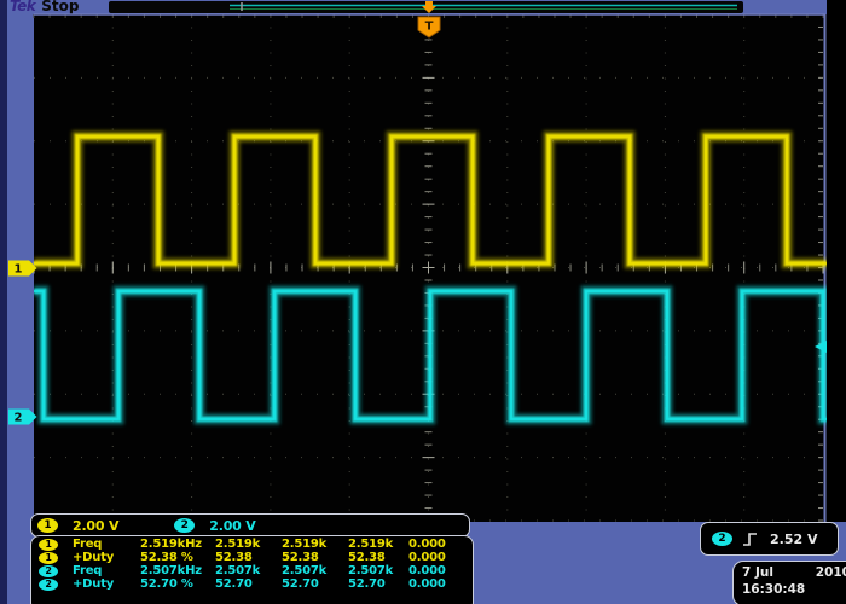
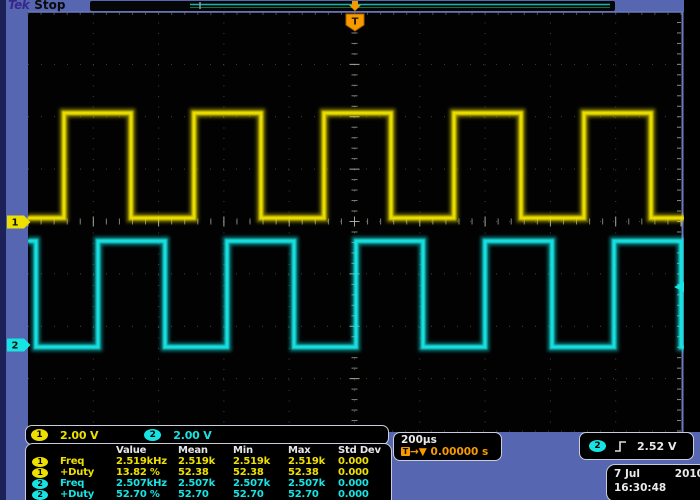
  Tek Stop
  T
  1
  2
  1
  2.00 V
  2
  2.00 V
+ Value
+ Mean
+ Min
+ Max
+ Std Dev
  1
  Freq
  2.519kHz
  2.519k
  2.519k
  2.519k
  0.000
  1
  +Duty
- 52.38 %
+ 13.82 %
  52.38
  52.38
  52.38
  0.000
  2
  Freq
  2.507kHz
  2.507k
  2.507k
  2.507k
  0.000
  2
  +Duty
  52.70 %
  52.70
  52.70
  52.70
  0.000
+ 200µs
+ T →▼ 0.00000 s
  2
  2.52 V
  7 Jul
  201
  16:30:48
